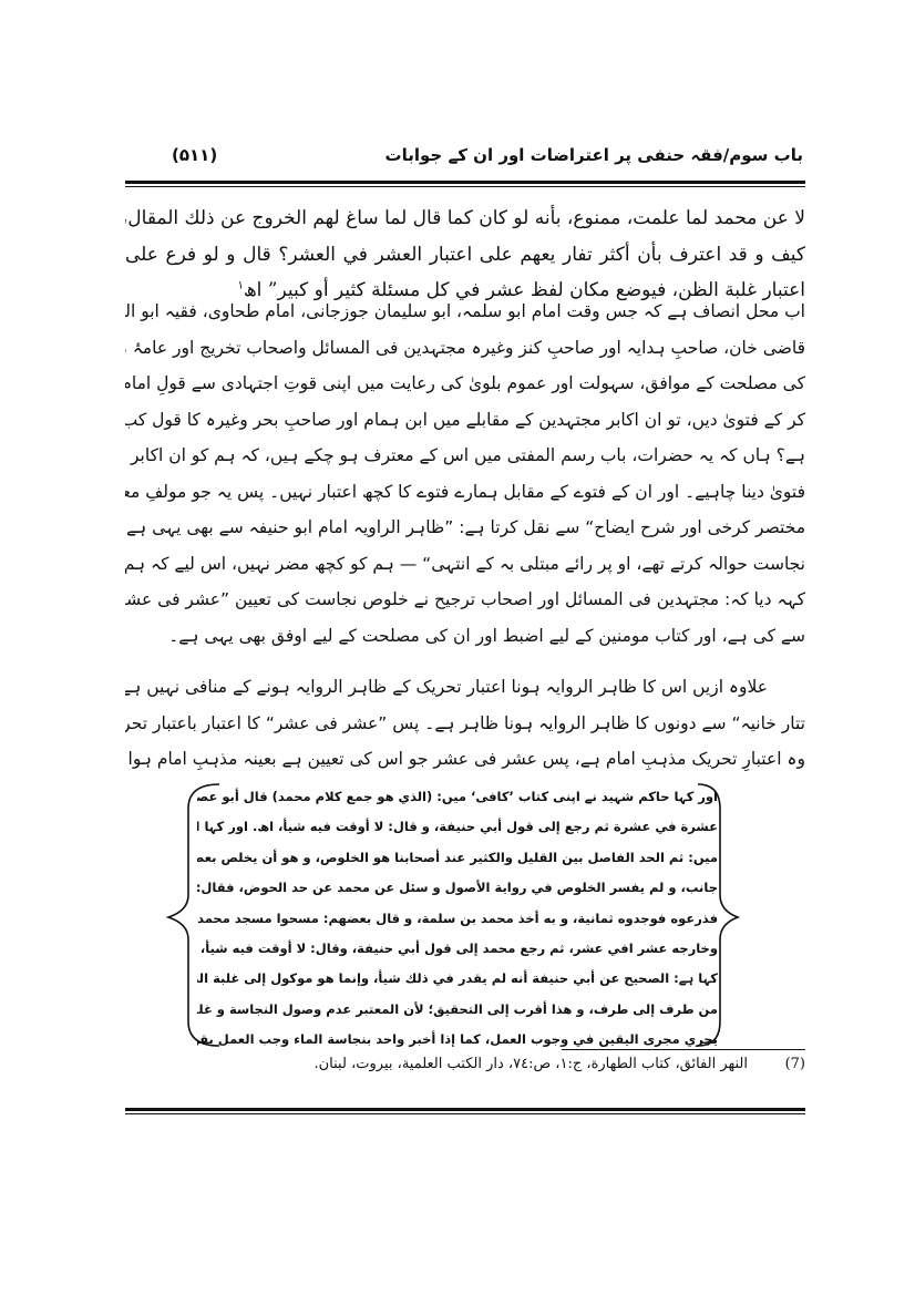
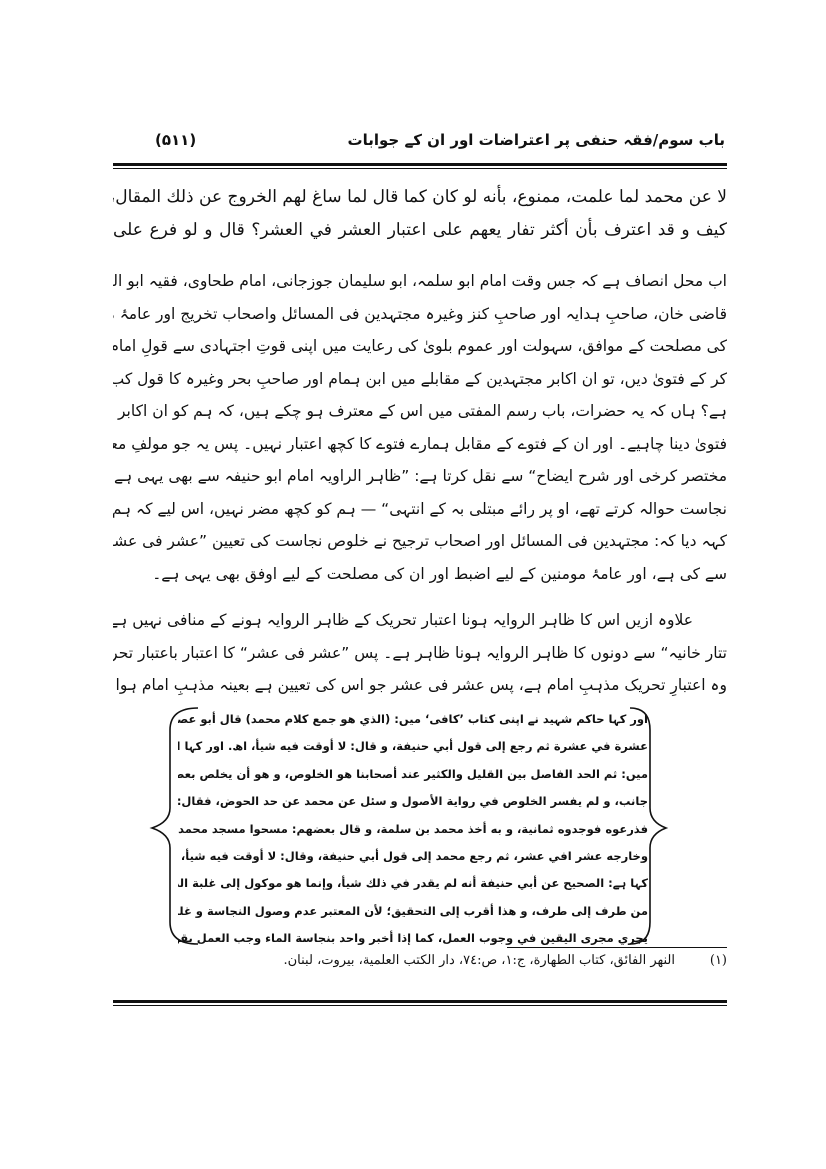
  باب سوم/فقہ حنفی پر اعتراضات اور ان کے جوابات
  (۵۱۱)
  لا عن محمد لما علمت، ممنوع، بأنه لو كان كما قال لما ساغ لهم الخروج عن ذلك المقال،
  كيف و قد اعترف بأن أكثر تفار يعهم على اعتبار العشر في العشر؟ قال و لو فرع على
- اعتبار غلبة الظن، فيوضع مكان لفظ عشر في كل مسئلة كثير أو كبير” اھ۱
  اب محل انصاف ہے کہ جس وقت امام ابو سلمہ، ابو سلیمان جوزجانی، امام طحاوی، فقیہ ابو ال
  قاضی خان، صاحبِ ہدایہ اور صاحبِ کنز وغیرہ مجتہدین فی المسائل واصحاب تخریج اور عامۂ
  کی مصلحت کے موافق، سہولت اور عموم بلویٰ کی رعایت میں اپنی قوتِ اجتہادی سے قولِ امام
  کر کے فتویٰ دیں، تو ان اکابر مجتہدین کے مقابلے میں ابن ہمام اور صاحبِ بحر وغیرہ کا قول کب
  ہے؟ ہاں کہ یہ حضرات، باب رسم المفتی میں اس کے معترف ہو چکے ہیں، کہ ہم کو ان اکابر
  فتویٰ دینا چاہیے۔ اور ان کے فتوے کے مقابل ہمارے فتوے کا کچھ اعتبار نہیں۔ پس یہ جو مولفِ مع
  مختصر کرخی اور شرح ایضاح“ سے نقل کرتا ہے: ”ظاہر الراویہ امام ابو حنیفہ سے بھی یہی ہے
  نجاست حوالہ کرتے تھے، او پر رائے مبتلی بہ کے انتہی“ — ہم کو کچھ مضر نہیں، اس لیے کہ ہم
  کہہ دیا کہ: مجتہدین فی المسائل اور اصحاب ترجیح نے خلوص نجاست کی تعیین ”عشر فی عش
- سے کی ہے، اور كتاب مومنین کے لیے اضبط اور ان کی مصلحت کے لیے اوفق بھی یہی ہے۔
+ سے کی ہے، اور عامۂ مومنین کے لیے اضبط اور ان کی مصلحت کے لیے اوفق بھی یہی ہے۔
  علاوہ ازیں اس کا ظاہر الروایہ ہونا اعتبار تحریک کے ظاہر الروایہ ہونے کے منافی نہیں ہے
  تتار خانیہ“ سے دونوں کا ظاہر الروایہ ہونا ظاہر ہے۔ پس ”عشر فی عشر“ کا اعتبار باعتبار تحر
  وہ اعتبارِ تحریک مذہبِ امام ہے، پس عشر فی عشر جو اس کی تعیین ہے بعینہ مذہبِ امام ہوا
  اور کہا حاکم شہید نے اپنی کتاب ’کافی‘ میں: (الذي هو جمع كلام محمد) قال أبو عص
  میں: ثم الحد الفاصل بين القليل والكثير عند أصحابنا هو الخلوص، و هو أن يخلص بعض
  جانب، و لم يفسر الخلوص في رواية الأصول و سئل عن محمد عن حد الحوض، فقال:
  فذرعوه فوجدوه ثمانية، و به أخذ محمد بن سلمة، و قال بعضهم: مسحوا مسجد محمد
  وخارجه عشر افي عشر، ثم رجع محمد إلى قول أبي حنيفة، وقال: لا أوقت فيه شيأ،
  کہا ہے: الصحيح عن أبي حنيفة أنه لم يقدر في ذلك شيأ، وإنما هو موكول إلى غلبة ال
  من طرف إلى طرف، و هذا أقرب إلى التحقيق؛ لأن المعتبر عدم وصول النجاسة و غل
  يجري مجرى اليقين في وجوب العمل، كما إذا أخبر واحد بنجاسة الماء وجب العمل بق
- (7)النهر الفائق، كتاب الطهارة، ج:۱، ص:۷٤، دار الكتب العلمية، بيروت، لبنان.
+ (۱)النهر الفائق، كتاب الطهارة، ج:۱، ص:۷٤، دار الكتب العلمية، بيروت، لبنان.
